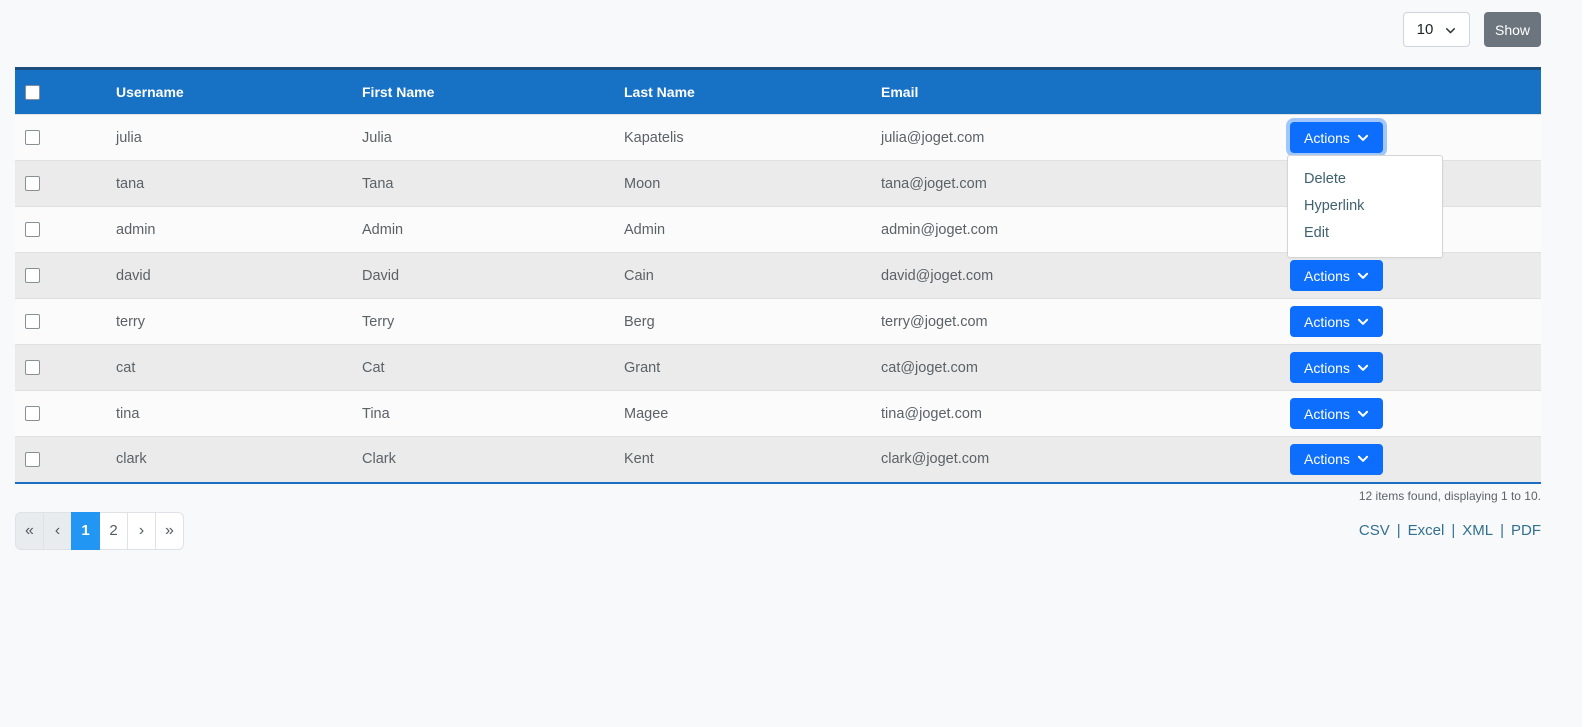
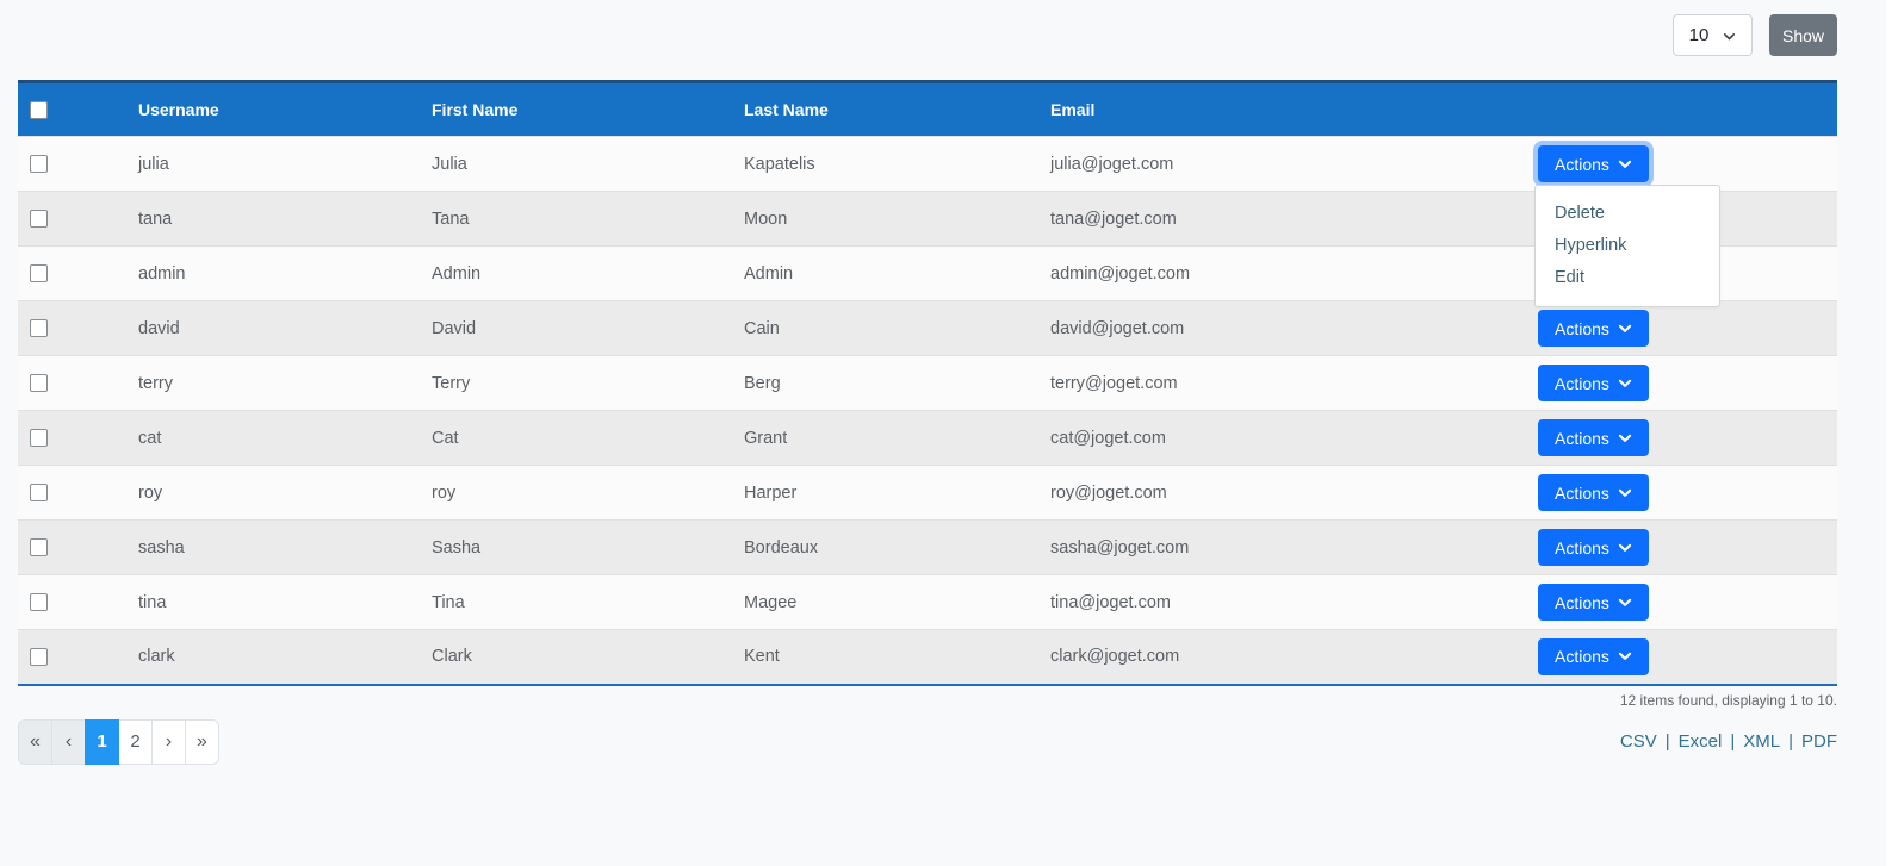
  10
  Show
  	Username	First Name	Last Name	Email
  	julia	Julia	Kapatelis	julia@joget.com	Actions DeleteHyperlinkEdit
  	tana	Tana	Moon	tana@joget.com
  	admin	Admin	Admin	admin@joget.com
  	david	David	Cain	david@joget.com	Actions
  	terry	Terry	Berg	terry@joget.com	Actions
  	cat	Cat	Grant	cat@joget.com	Actions
+ 	roy	roy	Harper	roy@joget.com	Actions
+ 	sasha	Sasha	Bordeaux	sasha@joget.com	Actions
  	tina	Tina	Magee	tina@joget.com	Actions
  	clark	Clark	Kent	clark@joget.com	Actions
  12 items found, displaying 1 to 10.
  «
  ‹
  1
  2
  ›
  »
  CSV
  |
  Excel
  |
  XML
  |
  PDF
